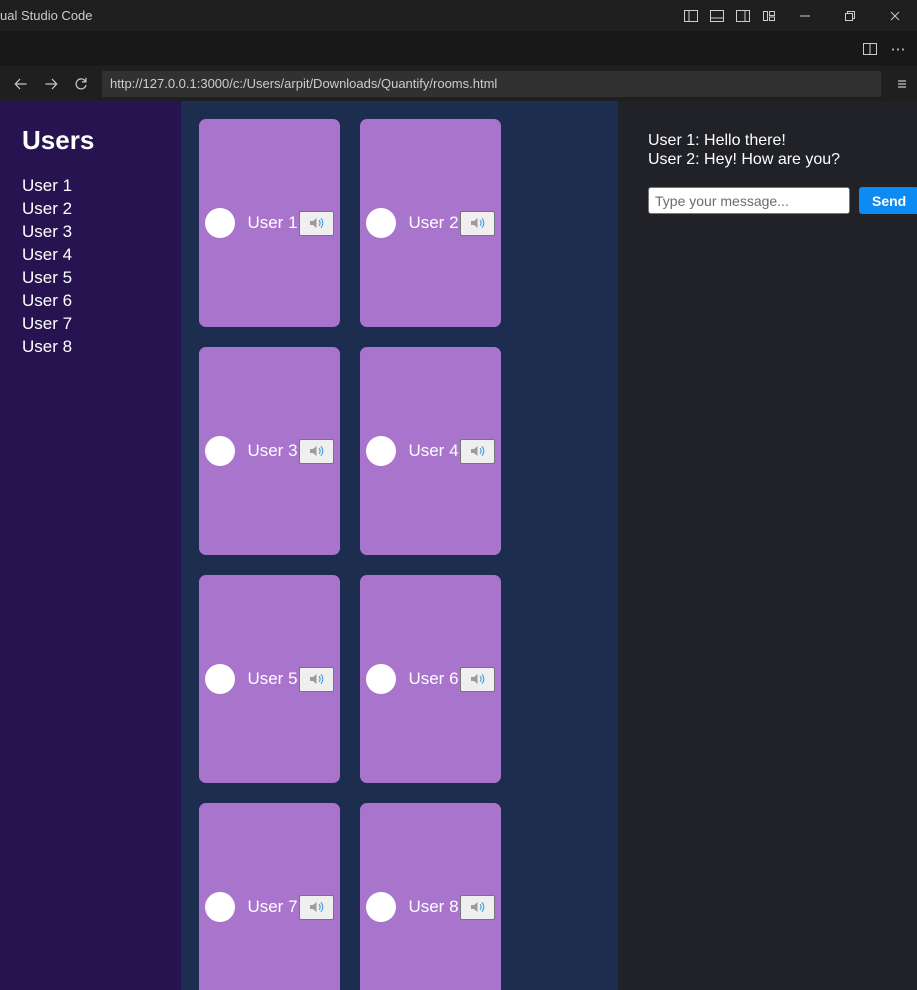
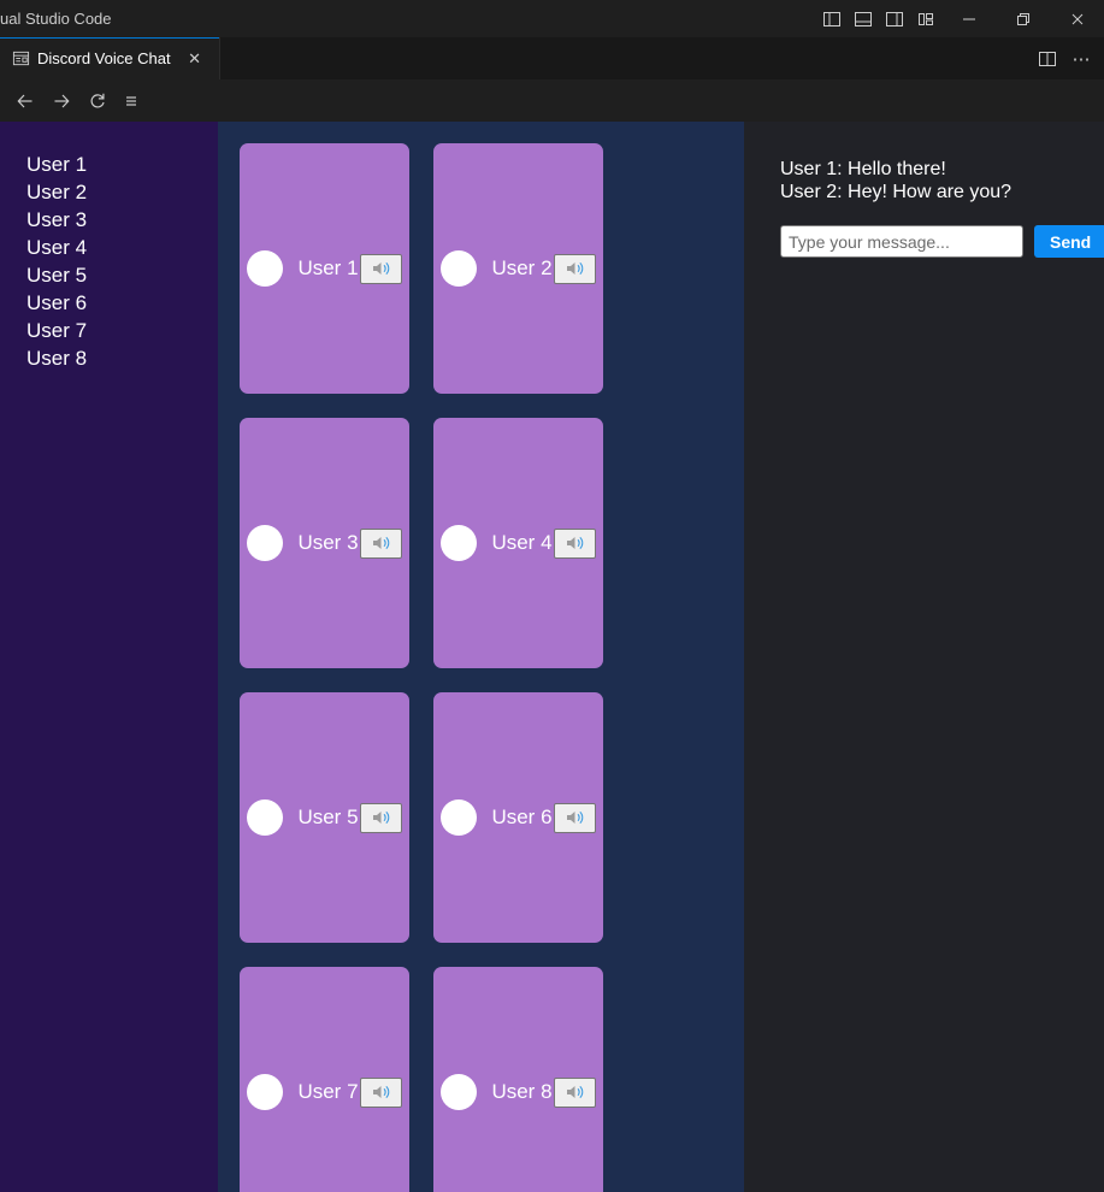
  ual Studio Code
+ Discord Voice Chat
+ ✕
  ⋯
- http://127.0.0.1:3000/c:/Users/arpit/Downloads/Quantify/rooms.html
- Users
  User 1
  User 2
  User 3
  User 4
  User 5
  User 6
  User 7
  User 8
  User 1
  User 2
  User 3
  User 4
  User 5
  User 6
  User 7
  User 8
  User 1: Hello there!
  User 2: Hey! How are you?
  Type your message...
  Send
